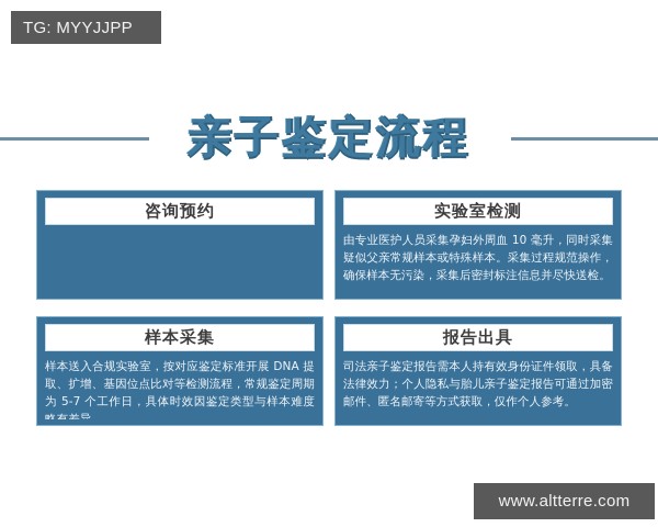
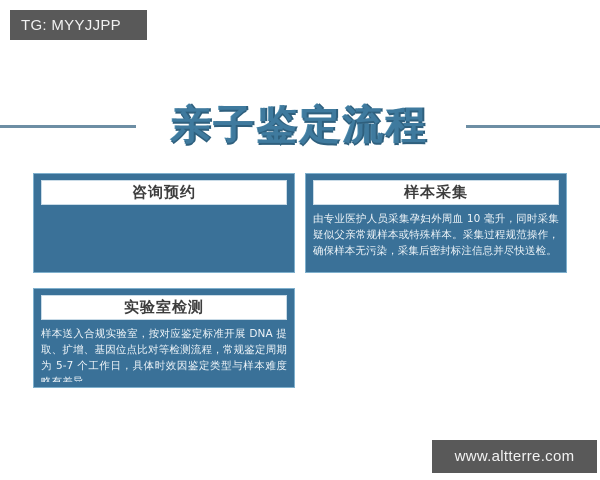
  TG: MYYJJPP
  亲子鉴定流程
  咨询预约
- 实验室检测
+ 样本采集
  由专业医护人员采集孕妇外周血 10 毫升，同时采集疑似父亲常规样本或特殊样本。采集过程规范操作，确保样本无污染，采集后密封标注信息并尽快送检。
- 样本采集
+ 实验室检测
  样本送入合规实验室，按对应鉴定标准开展 DNA 提取、扩增、基因位点比对等检测流程，常规鉴定周期为 5-7 个工作日，具体时效因鉴定类型与样本难度
- 报告出具
- 司法亲子鉴定报告需本人持有效身份证件领取，具备法律效力；个人隐私与胎儿亲子鉴定报告可通过加密邮件、匿名邮寄等方式获取，仅作个人参考。
  www.altterre.com
